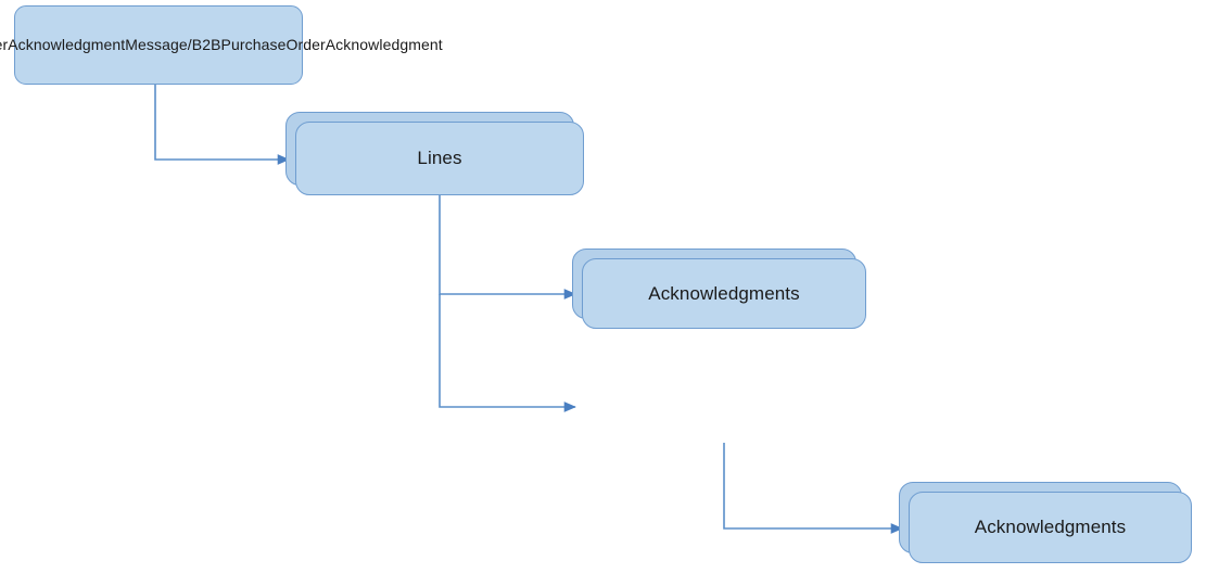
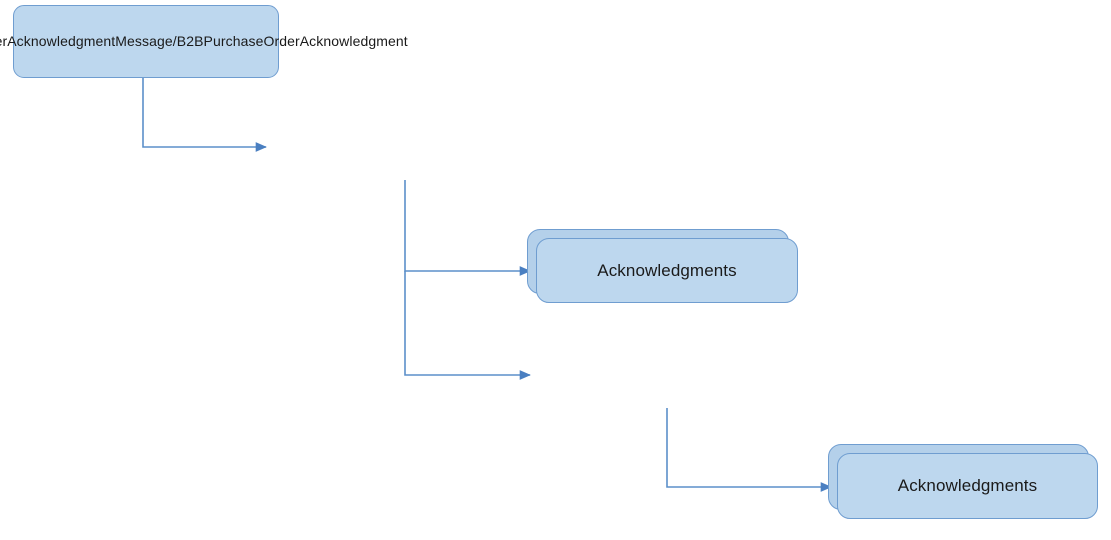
  rAcknowledgmentMessage/B2BPurchaseOrderAcknowledgment
- Lines
  Acknowledgments
  Acknowledgments
